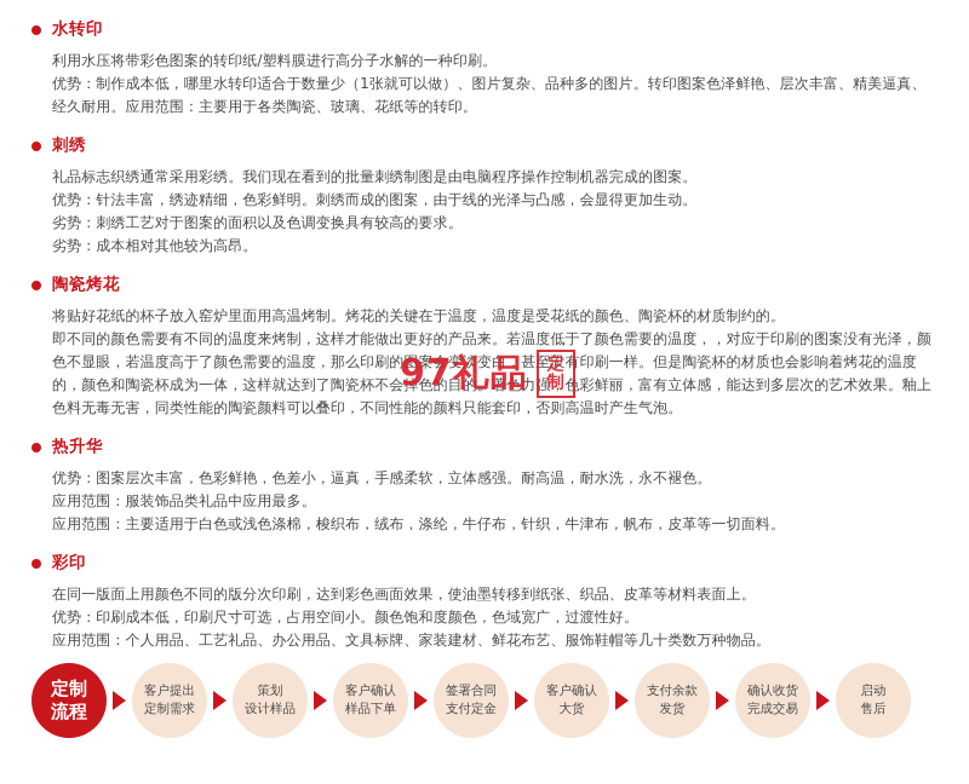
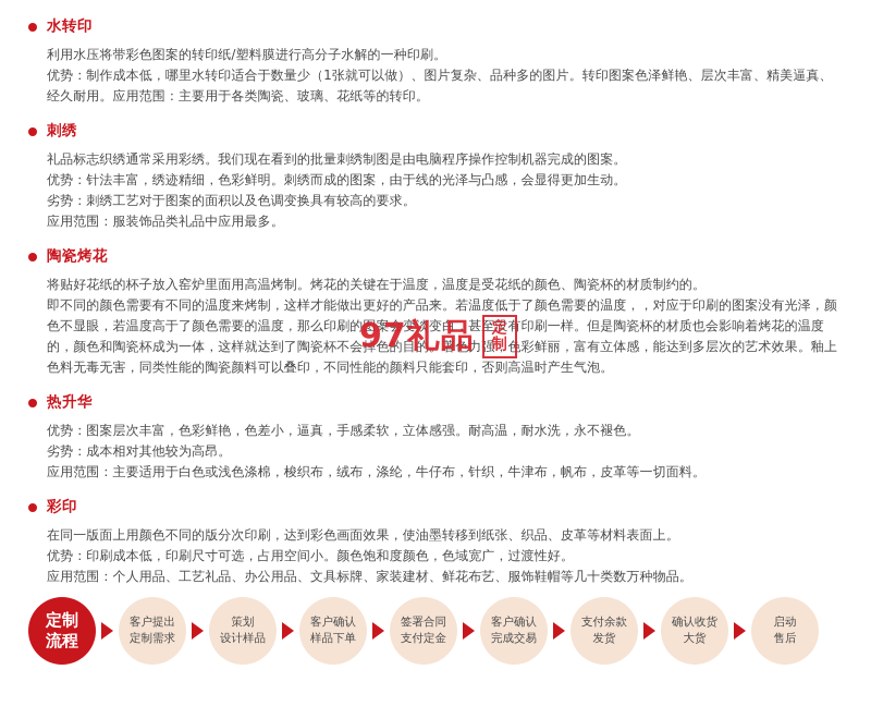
  水转印
  利用水压将带彩色图案的转印纸/塑料膜进行高分子水解的一种印刷。
  优势：制作成本低，哪里水转印适合于数量少（1张就可以做）、图片复杂、品种多的图片。转印图案色泽鲜艳、层次丰富、精美逼真、经久耐用。应用范围：主要用于各类陶瓷、玻璃、花纸等的转印。
  刺绣
  礼品标志织绣通常采用彩绣。我们现在看到的批量刺绣制图是由电脑程序操作控制机器完成的图案。
  优势：针法丰富，绣迹精细，色彩鲜明。刺绣而成的图案，由于线的光泽与凸感，会显得更加生动。
  劣势：刺绣工艺对于图案的面积以及色调变换具有较高的要求。
- 劣势：成本相对其他较为高昂。
+ 应用范围：服装饰品类礼品中应用最多。
  陶瓷烤花
  将贴好花纸的杯子放入窑炉里面用高温烤制。烤花的关键在于温度，温度是受花纸的颜色、陶瓷杯的材质制约的。
  即不同的颜色需要有不同的温度来烤制，这样才能做出更好的产品来。若温度低于了颜色需要的温度，，对应于印刷的图案没有光泽，颜色不显眼，若温度高于了颜色需要的温度，那么印刷的图案会变淡变白，甚至没有印刷一样。但是陶瓷杯的材质也会影响着烤花的温度的，颜色和陶瓷杯成为一体，这样就达到了陶瓷杯不会掉色的目的。著色力强，色彩鲜丽，富有立体感，能达到多层次的艺术效果。釉上色料无毒无害，同类性能的陶瓷颜料可以叠印，不同性能的颜料只能套印，否则高温时产生气泡。
  热升华
  优势：图案层次丰富，色彩鲜艳，色差小，逼真，手感柔软，立体感强。耐高温，耐水洗，永不褪色。
- 应用范围：服装饰品类礼品中应用最多。
+ 劣势：成本相对其他较为高昂。
  应用范围：主要适用于白色或浅色涤棉，梭织布，绒布，涤纶，牛仔布，针织，牛津布，帆布，皮革等一切面料。
  彩印
  在同一版面上用颜色不同的版分次印刷，达到彩色画面效果，使油墨转移到纸张、织品、皮革等材料表面上。
  优势：印刷成本低，印刷尺寸可选，占用空间小。颜色饱和度颜色，色域宽广，过渡性好。
  应用范围：个人用品、工艺礼品、办公用品、文具标牌、家装建材、鲜花布艺、服饰鞋帽等几十类数万种物品。
  97礼品
  定
  制
  定制
  流程
  客户提出
  定制需求
  策划
  设计样品
  客户确认
  样品下单
  签署合同
  支付定金
  客户确认
- 大货
+ 完成交易
  支付余款
  发货
  确认收货
- 完成交易
+ 大货
  启动
  售后
